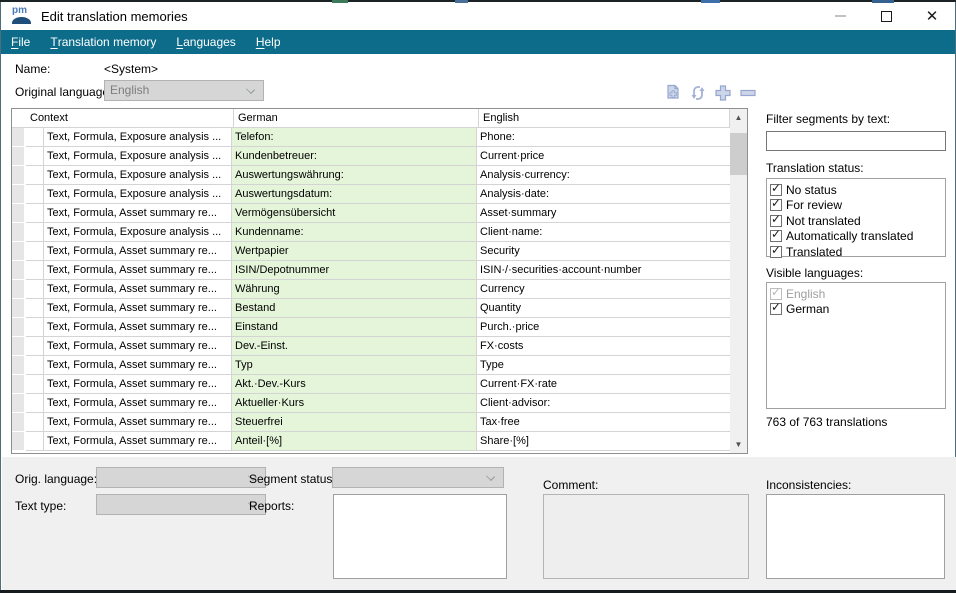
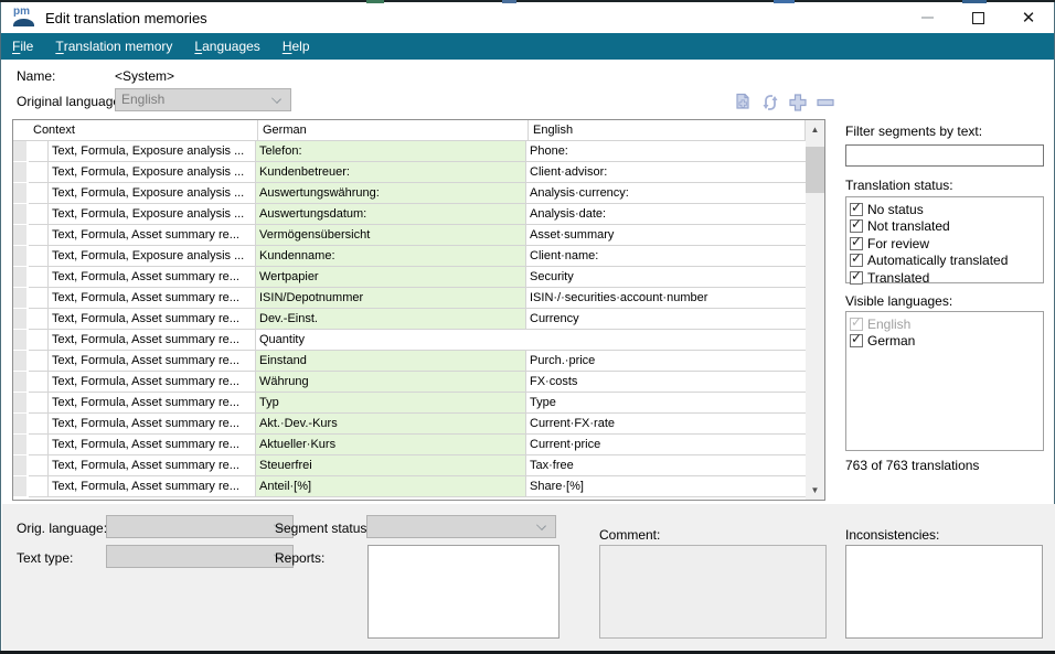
  pm
  Edit translation memories
  ✕
  F
  ile
  T
  ranslation memory
  L
  anguages
  H
  elp
  Name:
  <System>
  Original languag
  English
  Context
  German
  English
  Text, Formula, Exposure analysis ...
  Telefon:
  Phone:
  Text, Formula, Exposure analysis ...
  Kundenbetreuer:
- Current·price
+ Client·advisor:
  Text, Formula, Exposure analysis ...
  Auswertungswährung:
  Analysis·currency:
  Text, Formula, Exposure analysis ...
  Auswertungsdatum:
  Analysis·date:
  Text, Formula, Asset summary re...
  Vermögensübersicht
  Asset·summary
  Text, Formula, Exposure analysis ...
  Kundenname:
  Client·name:
  Text, Formula, Asset summary re...
  Wertpapier
  Security
  Text, Formula, Asset summary re...
  ISIN/Depotnummer
  ISIN·/·securities·account·number
  Text, Formula, Asset summary re...
- Währung
+ Dev.-Einst.
  Currency
  Text, Formula, Asset summary re...
- Bestand
  Quantity
  Text, Formula, Asset summary re...
  Einstand
  Purch.·price
  Text, Formula, Asset summary re...
- Dev.-Einst.
+ Währung
  FX·costs
  Text, Formula, Asset summary re...
  Typ
  Type
  Text, Formula, Asset summary re...
  Akt.·Dev.-Kurs
  Current·FX·rate
  Text, Formula, Asset summary re...
  Aktueller·Kurs
- Client·advisor:
+ Current·price
  Text, Formula, Asset summary re...
  Steuerfrei
  Tax·free
  Text, Formula, Asset summary re...
  Anteil·[%]
  Share·[%]
  ▲
  ▼
  Filter segments by text:
  Translation status:
  ✓
  No status
  ✓
- For review
+ Not translated
  ✓
- Not translated
+ For review
  ✓
  Automatically translated
  ✓
  Translated
  Visible languages:
  ✓
  English
  ✓
  German
  763 of 763 translations
  Orig. language
  Text type:
  Segment status
  Reports:
  Comment:
  Inconsistencies:
